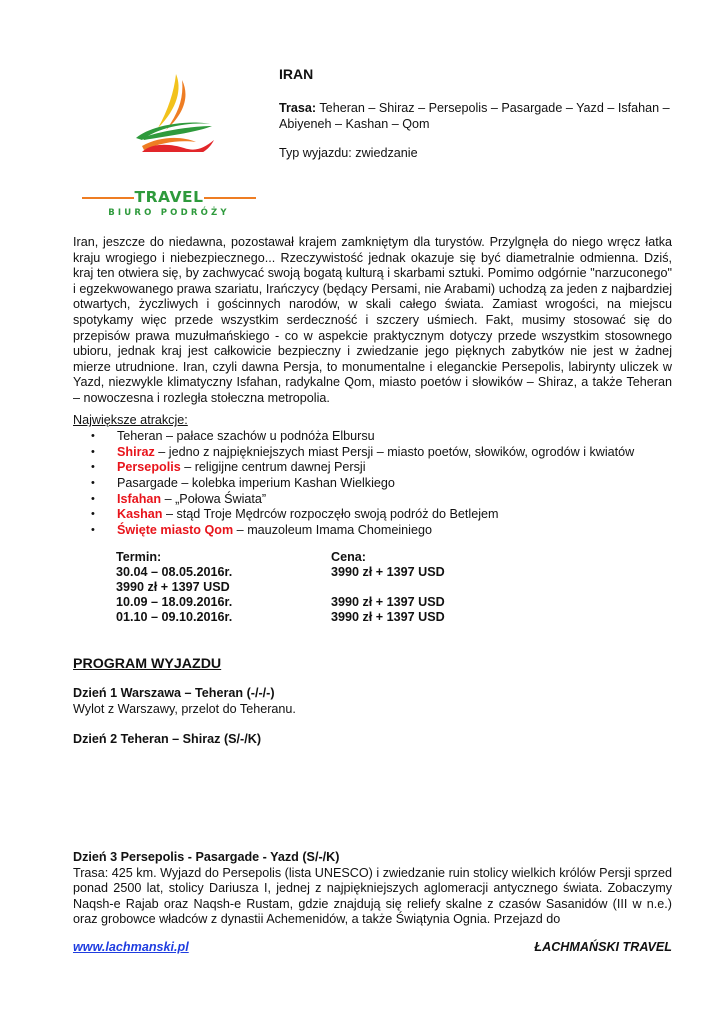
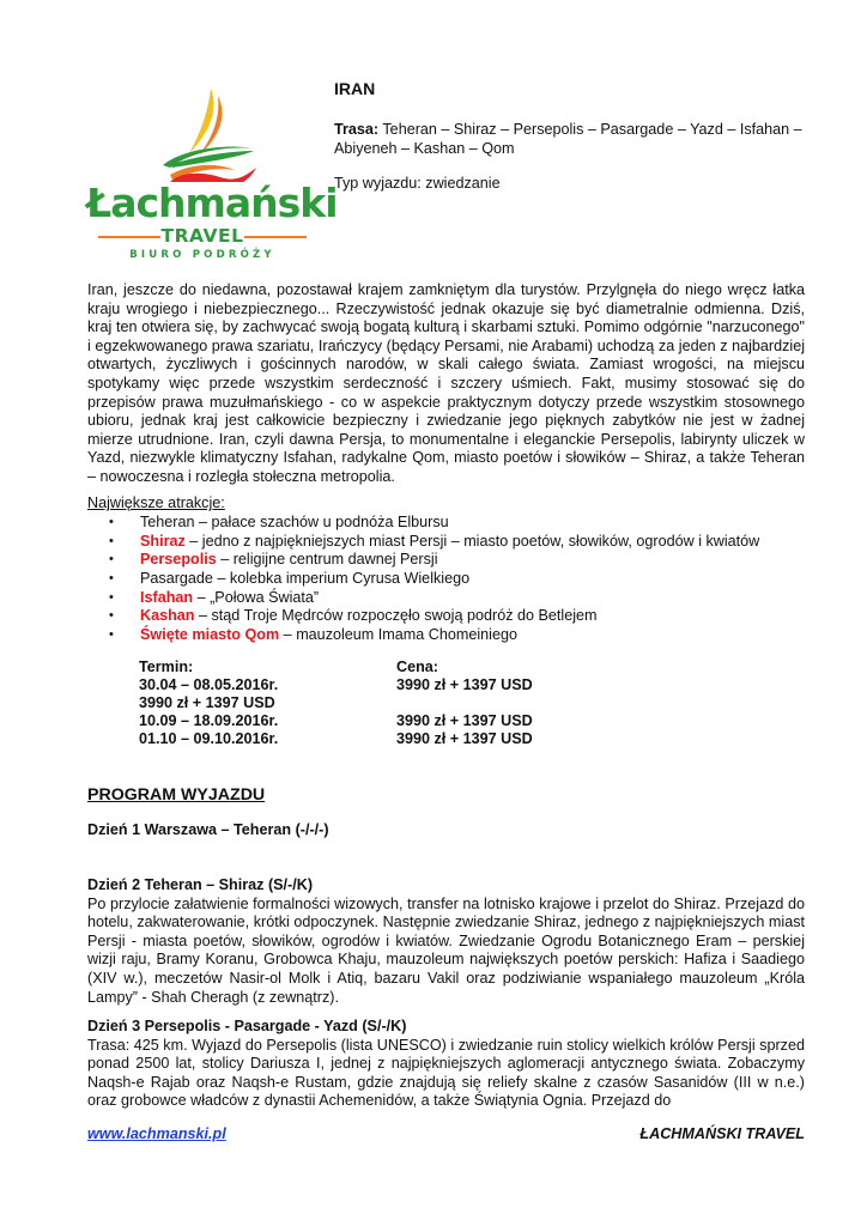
+ Łachmański
  TRAVEL
  BIURO PODRÓŻY
  IRAN
  Trasa: Teheran – Shiraz – Persepolis – Pasargade – Yazd – Isfahan – Abiyeneh – Kashan – Qom
  Typ wyjazdu: zwiedzanie
  Iran, jeszcze do niedawna, pozostawał krajem zamkniętym dla turystów. Przylgnęła do niego wręcz łatka kraju wrogiego i niebezpiecznego... Rzeczywistość jednak okazuje się być diametralnie odmienna. Dziś, kraj ten otwiera się, by zachwycać swoją bogatą kulturą i skarbami sztuki. Pomimo odgórnie "narzuconego" i egzekwowanego prawa szariatu, Irańczycy (będący Persami, nie Arabami) uchodzą za jeden z najbardziej otwartych, życzliwych i gościnnych narodów, w skali całego świata. Zamiast wrogości, na miejscu spotykamy więc przede wszystkim serdeczność i szczery uśmiech. Fakt, musimy stosować się do przepisów prawa muzułmańskiego - co w aspekcie praktycznym dotyczy przede wszystkim stosownego ubioru, jednak kraj jest całkowicie bezpieczny i zwiedzanie jego pięknych zabytków nie jest w żadnej mierze utrudnione. Iran, czyli dawna Persja, to monumentalne i eleganckie Persepolis, labirynty uliczek w Yazd, niezwykle klimatyczny Isfahan, radykalne Qom, miasto poetów i słowików – Shiraz, a także Teheran – nowoczesna i rozległa stołeczna metropolia.
  Największe atrakcje:
  •
  Teheran – pałace szachów u podnóża Elbursu
  •
  Shiraz – jedno z najpiękniejszych miast Persji – miasto poetów, słowików, ogrodów i kwiatów
  •
  Persepolis – religijne centrum dawnej Persji
  •
- Pasargade – kolebka imperium Kashan Wielkiego
+ Pasargade – kolebka imperium Cyrusa Wielkiego
  •
  Isfahan – „Połowa Świata”
  •
  Kashan – stąd Troje Mędrców rozpoczęło swoją podróż do Betlejem
  •
  Święte miasto Qom – mauzoleum Imama Chomeiniego
  Termin:
  Cena:
  30.04 – 08.05.2016r.
  3990 zł + 1397 USD
  3990 zł + 1397 USD
  10.09 – 18.09.2016r.
  3990 zł + 1397 USD
  01.10 – 09.10.2016r.
  3990 zł + 1397 USD
  PROGRAM WYJAZDU
  Dzień 1 Warszawa – Teheran (-/-/-)
- Wylot z Warszawy, przelot do Teheranu.
  Dzień 2 Teheran – Shiraz (S/-/K)
+ Po przylocie załatwienie formalności wizowych, transfer na lotnisko krajowe i przelot do Shiraz. Przejazd do hotelu, zakwaterowanie, krótki odpoczynek. Następnie zwiedzanie Shiraz, jednego z najpiękniejszych miast Persji - miasta poetów, słowików, ogrodów i kwiatów. Zwiedzanie Ogrodu Botanicznego Eram – perskiej wizji raju, Bramy Koranu, Grobowca Khaju, mauzoleum największych poetów perskich: Hafiza i Saadiego (XIV w.), meczetów Nasir-ol Molk i Atiq, bazaru Vakil oraz podziwianie wspaniałego mauzoleum „Króla Lampy” - Shah Cheragh (z zewnątrz).
  Dzień 3 Persepolis - Pasargade - Yazd (S/-/K)
  Trasa: 425 km. Wyjazd do Persepolis (lista UNESCO) i zwiedzanie ruin stolicy wielkich królów Persji sprzed ponad 2500 lat, stolicy Dariusza I, jednej z najpiękniejszych aglomeracji antycznego świata. Zobaczymy Naqsh-e Rajab oraz Naqsh-e Rustam, gdzie znajdują się reliefy skalne z czasów Sasanidów (III w n.e.) oraz grobowce władców z dynastii Achemenidów, a także Świątynia Ognia. Przejazd do
  www.lachmanski.pl
  ŁACHMAŃSKI TRAVEL
